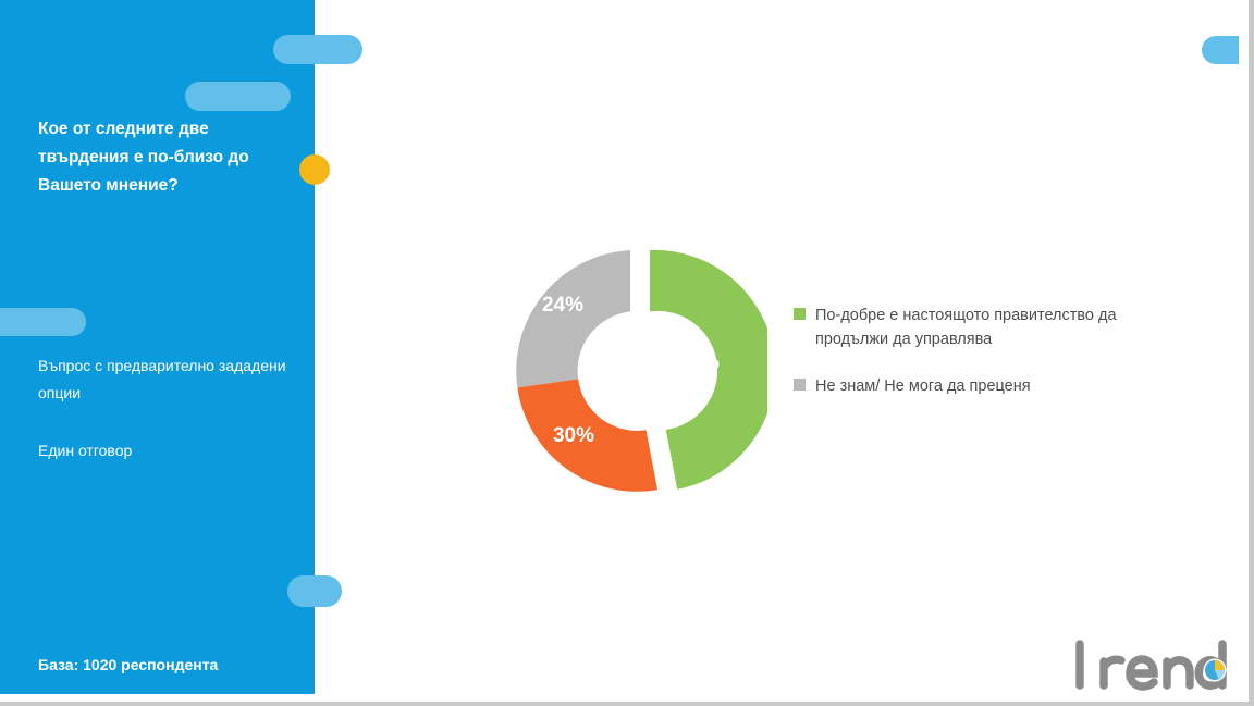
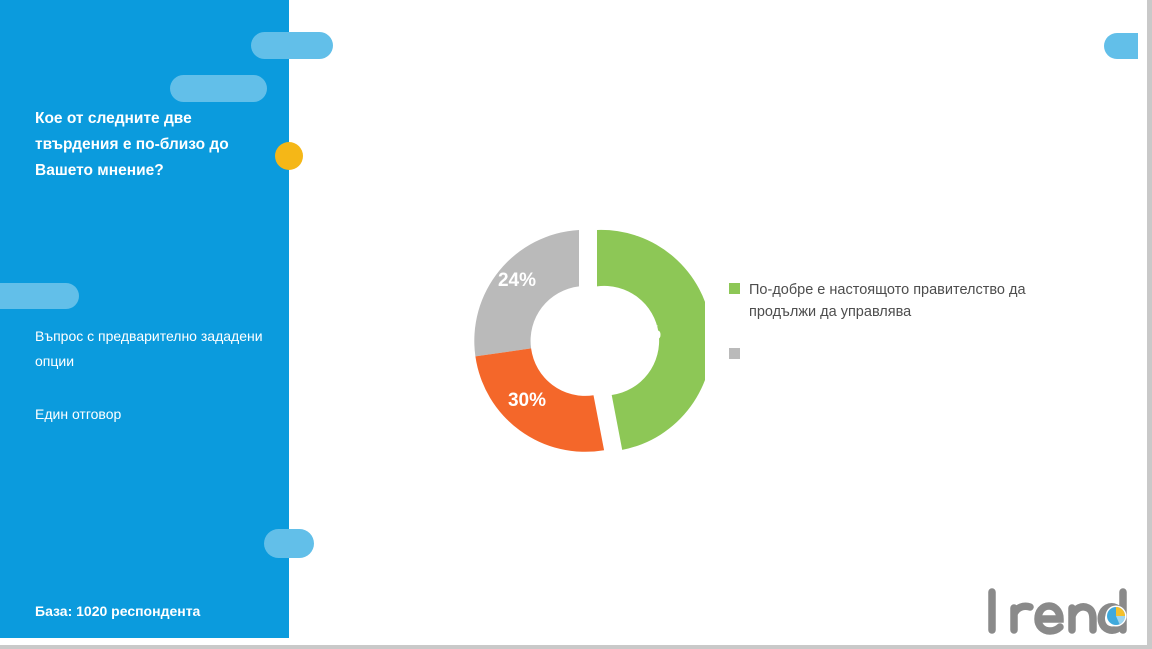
  Кое от следните две твърдения е по-близо до Вашето мнение?
  Въпрос с предварително зададени опции
  Един отговор
  База: 1020 респондента
  46%
  30%
  24%
  По-добре е настоящото правителство да продължи да управлява
- Не знам/ Не мога да преценя
